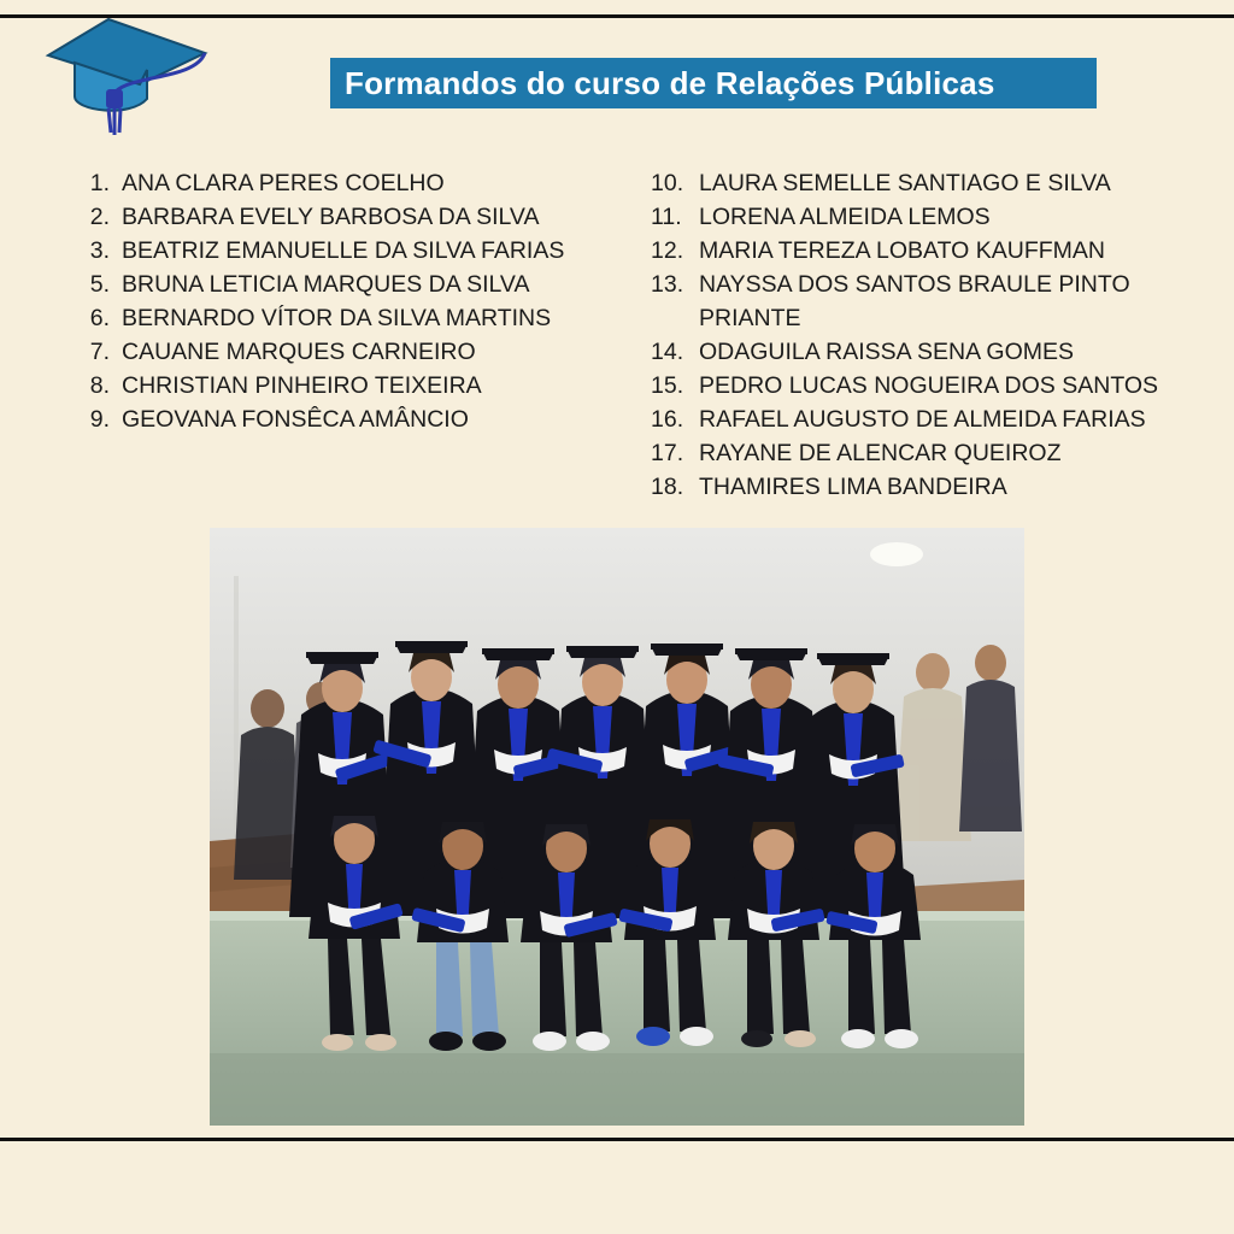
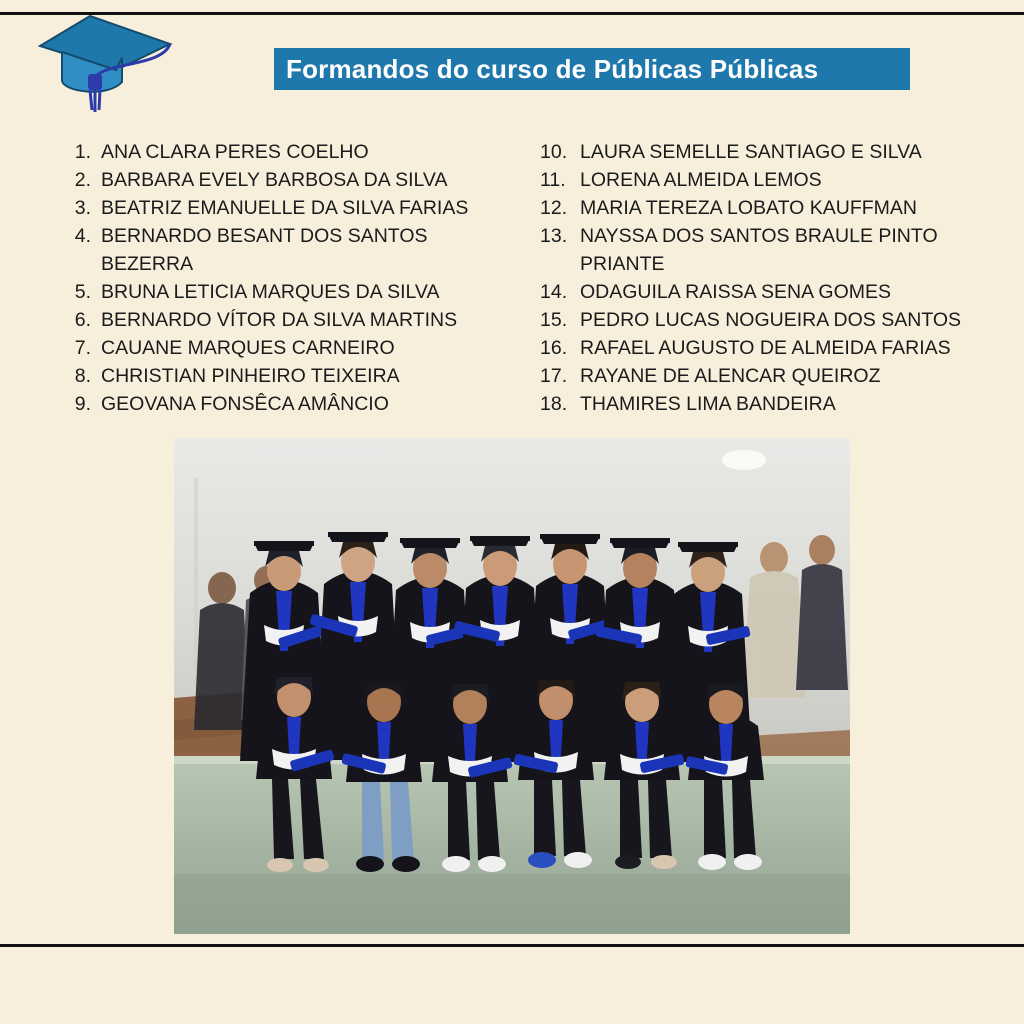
- Formandos do curso de Relações Públicas
+ Formandos do curso de Públicas Públicas
  1.
  ANA CLARA PERES COELHO
  2.
  BARBARA EVELY BARBOSA DA SILVA
  3.
  BEATRIZ EMANUELLE DA SILVA FARIAS
+ 4.
+ BERNARDO BESANT DOS SANTOS BEZERRA
  5.
  BRUNA LETICIA MARQUES DA SILVA
  6.
  BERNARDO VÍTOR DA SILVA MARTINS
  7.
  CAUANE MARQUES CARNEIRO
  8.
  CHRISTIAN PINHEIRO TEIXEIRA
  9.
  GEOVANA FONSÊCA AMÂNCIO
  10.
  LAURA SEMELLE SANTIAGO E SILVA
  11.
  LORENA ALMEIDA LEMOS
  12.
  MARIA TEREZA LOBATO KAUFFMAN
  13.
  NAYSSA DOS SANTOS BRAULE PINTO PRIANTE
  14.
  ODAGUILA RAISSA SENA GOMES
  15.
  PEDRO LUCAS NOGUEIRA DOS SANTOS
  16.
  RAFAEL AUGUSTO DE ALMEIDA FARIAS
  17.
  RAYANE DE ALENCAR QUEIROZ
  18.
  THAMIRES LIMA BANDEIRA
